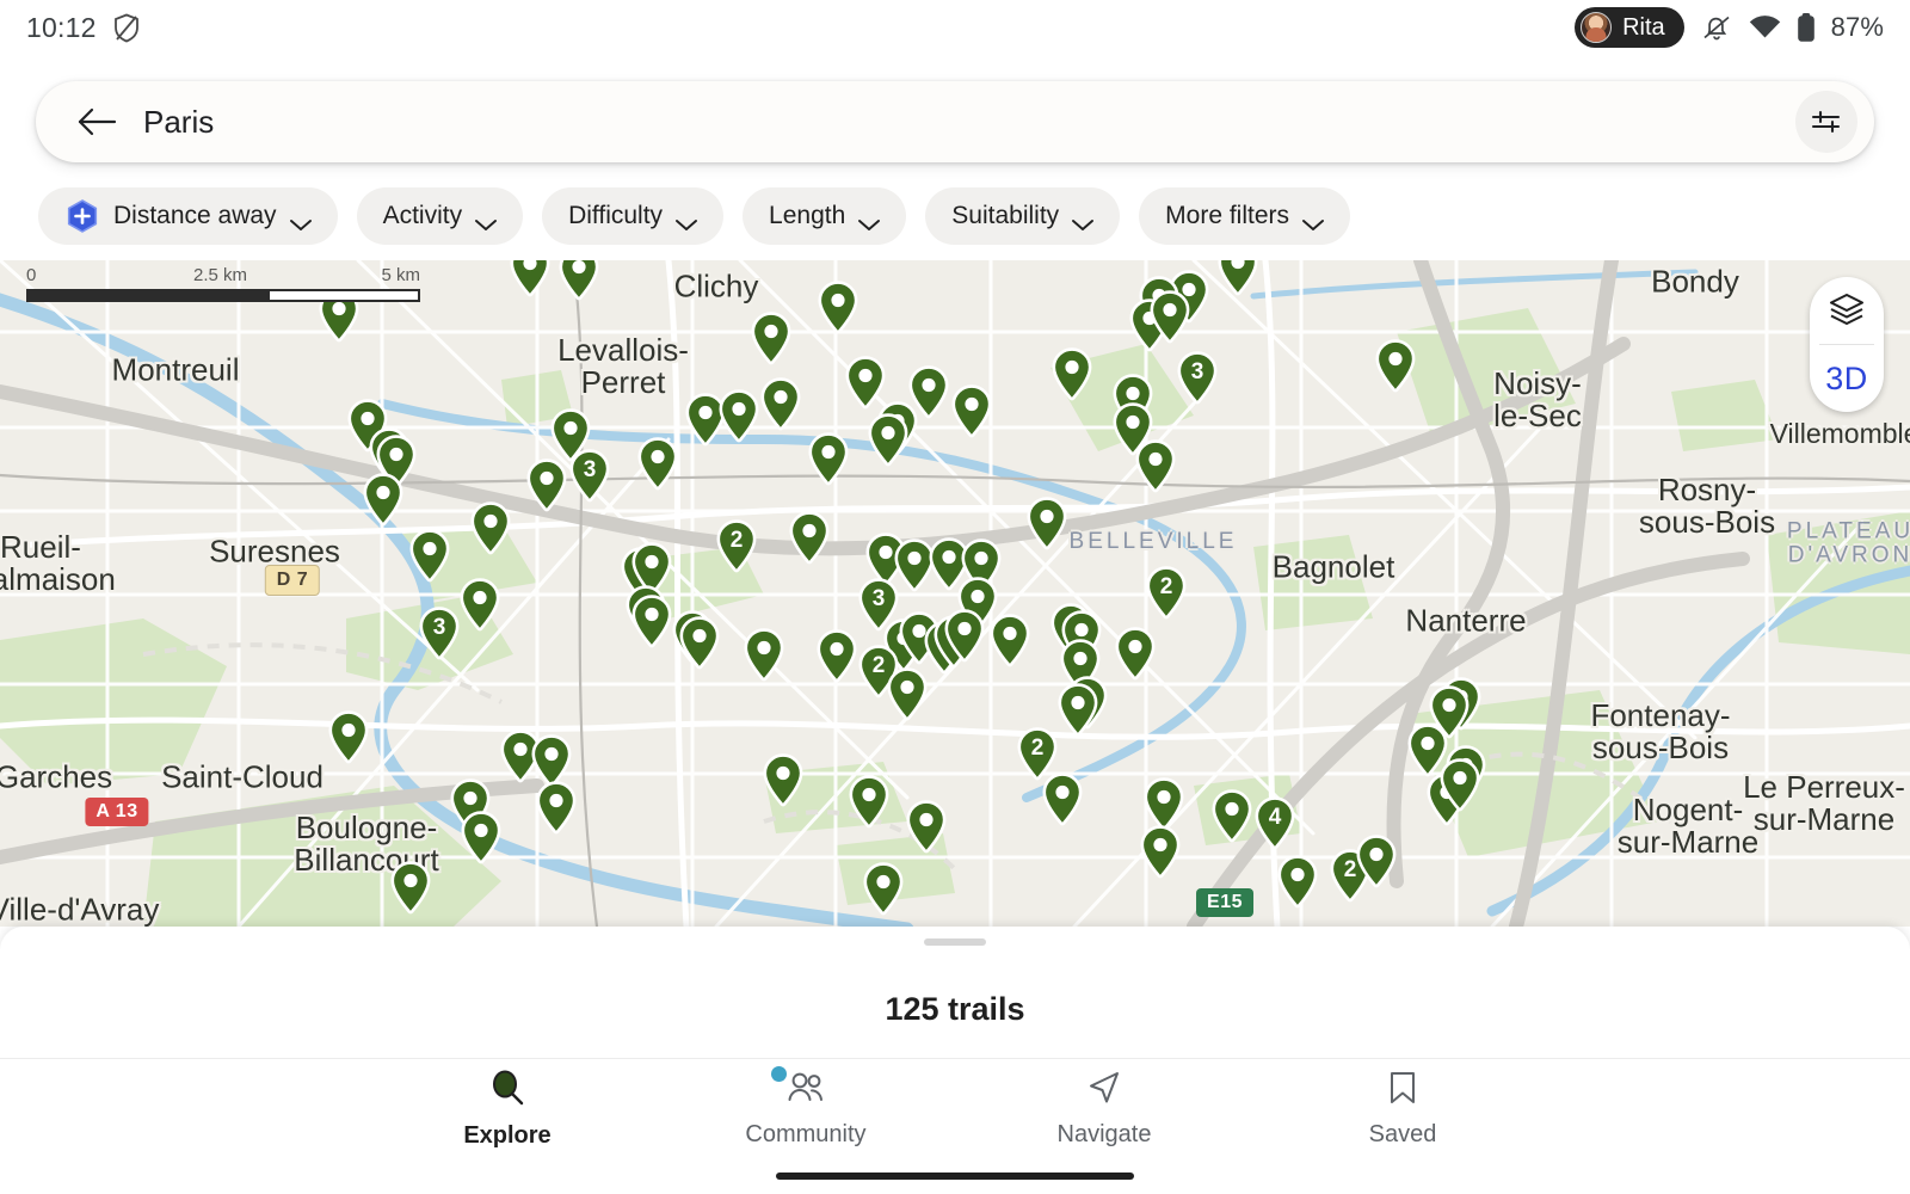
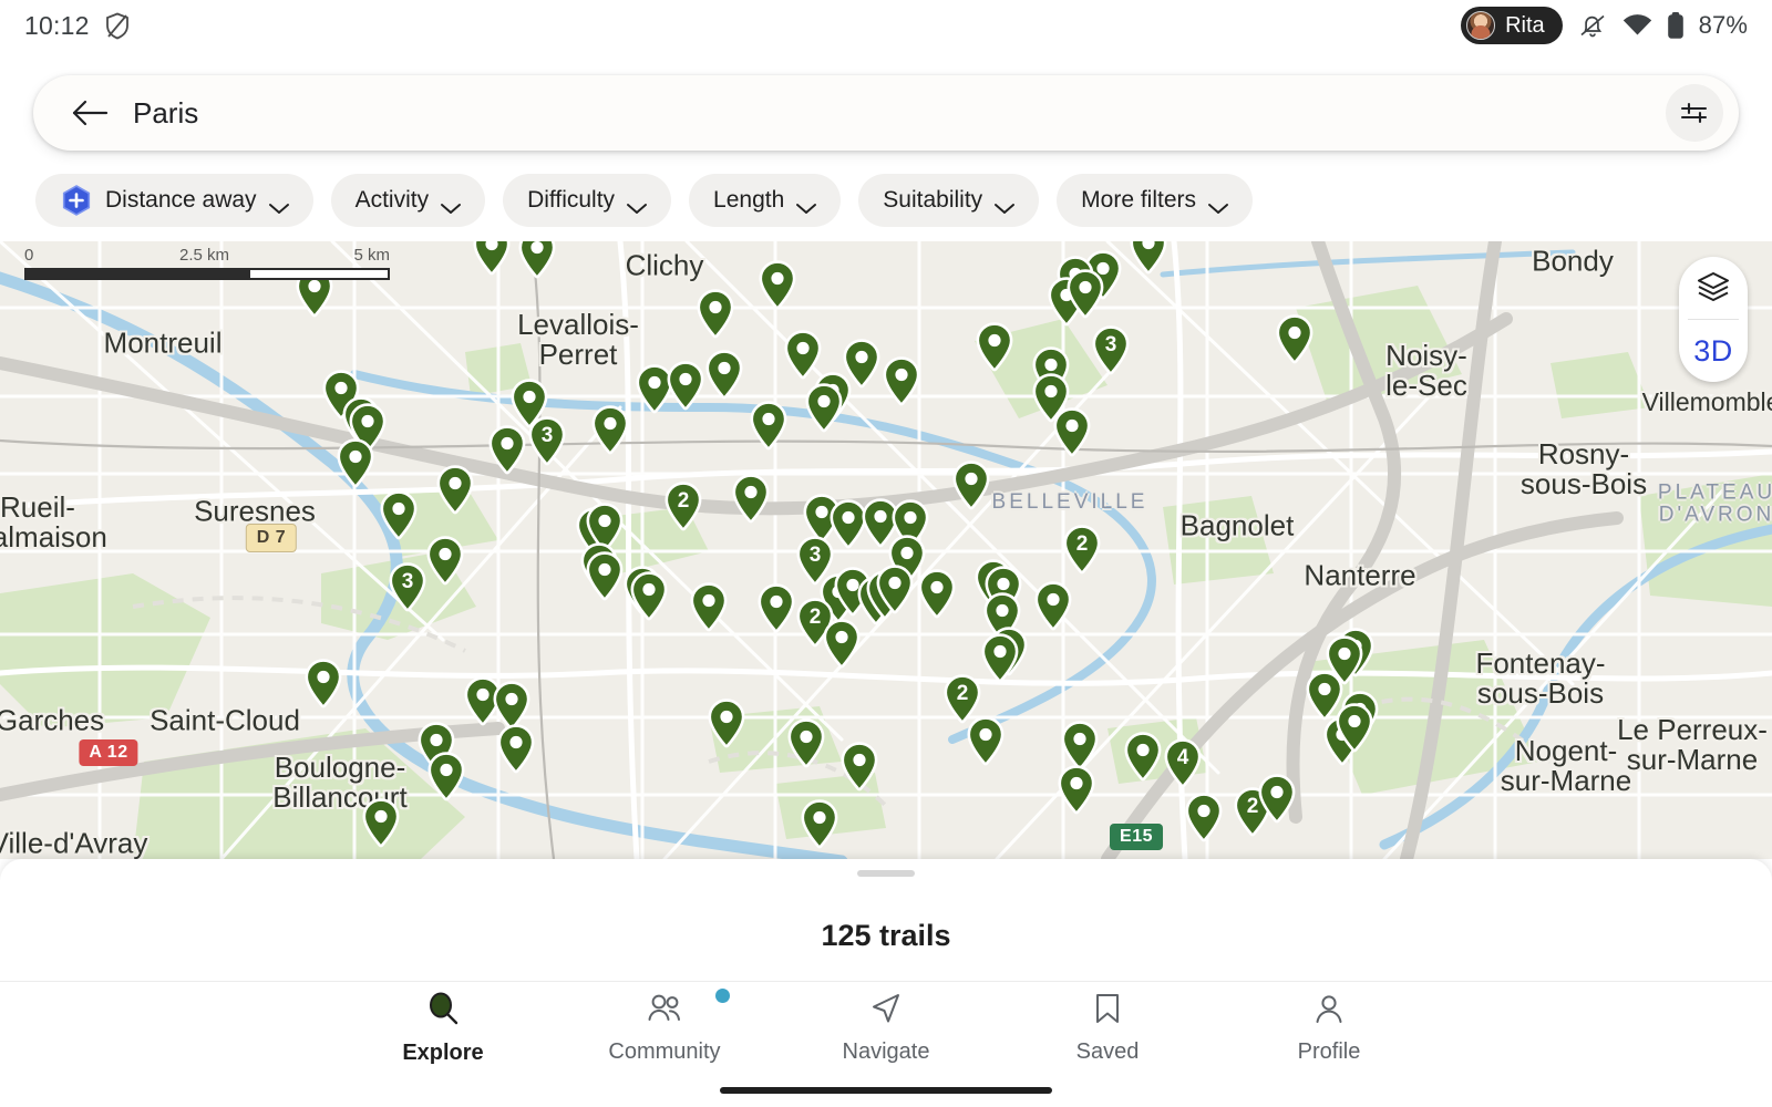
  10:12
  Rita
  87%
  Paris
  Distance away
  Activity
  Difficulty
  Length
  Suitability
  More filters
  Clichy
  Bondy
  Levallois-
  Perret
  Montreuil
  Noisy-
  le-Sec
  Villemombl
  Rosny-
  sous-Bois
  PLATEAU
  D'AVRON
  BELLEVILLE
  Suresnes
  Rueil-
  almaison
  Bagnolet
  Nanterre
  Fontenay-
  sous-Bois
  Garches
  Saint-Cloud
  Le Perreux-
  sur-Marne
  Boulogne-
  Billancourt
  Nogent-
  sur-Marne
  ille-d'Avray
  D 7
- A 13
+ A 12
  E15
  3
  3
  2
  2
  3
  3
  2
  2
  4
  2
  0
  2.5 km
  5 km
  3D
  125 trails
  Explore
  Community
  Navigate
  Saved
+ Profile
